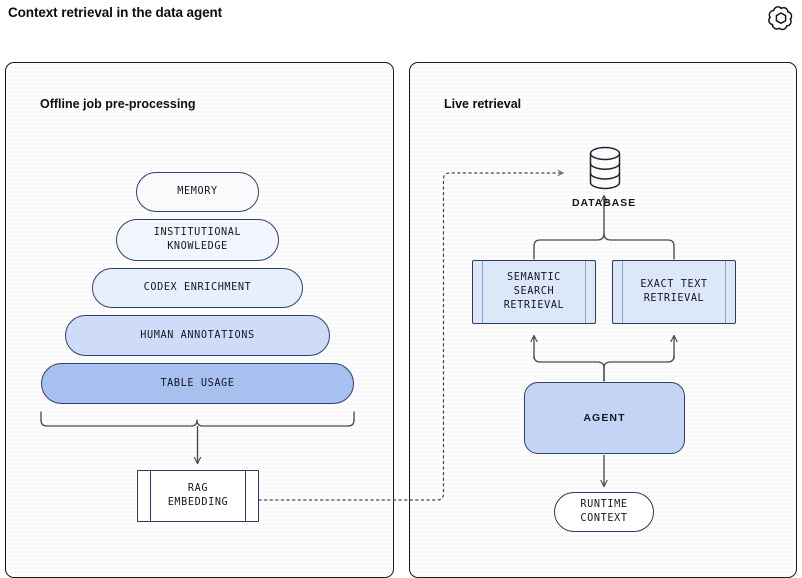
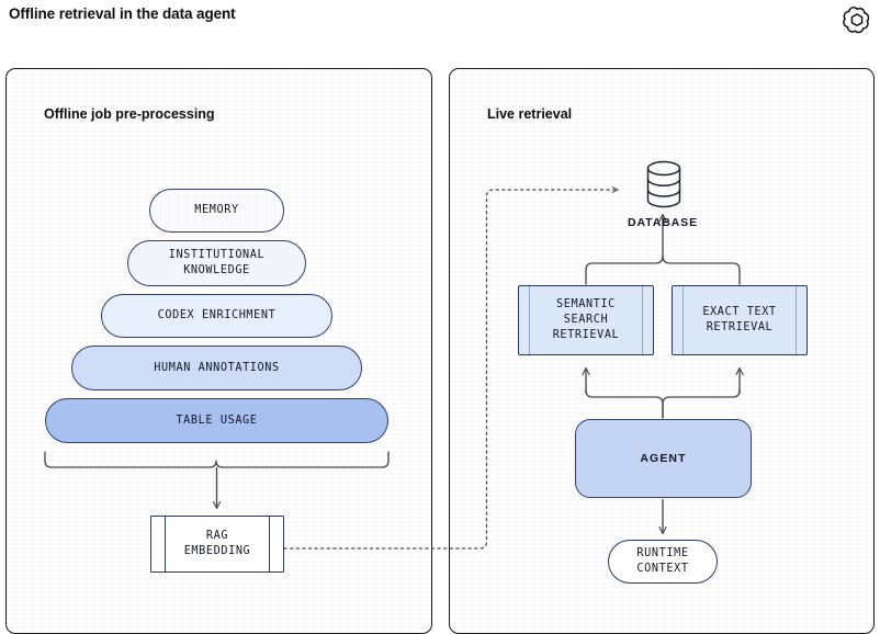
- Context retrieval in the data agent
+ Offline retrieval in the data agent
  Offline job pre-processing
  Live retrieval
  MEMORY
  INSTITUTIONAL
  KNOWLEDGE
  CODEX ENRICHMENT
  HUMAN ANNOTATIONS
  TABLE USAGE
  RAG
  EMBEDDING
  DATABASE
  SEMANTIC
  SEARCH
  RETRIEVAL
  EXACT TEXT
  RETRIEVAL
  AGENT
  RUNTIME
  CONTEXT
